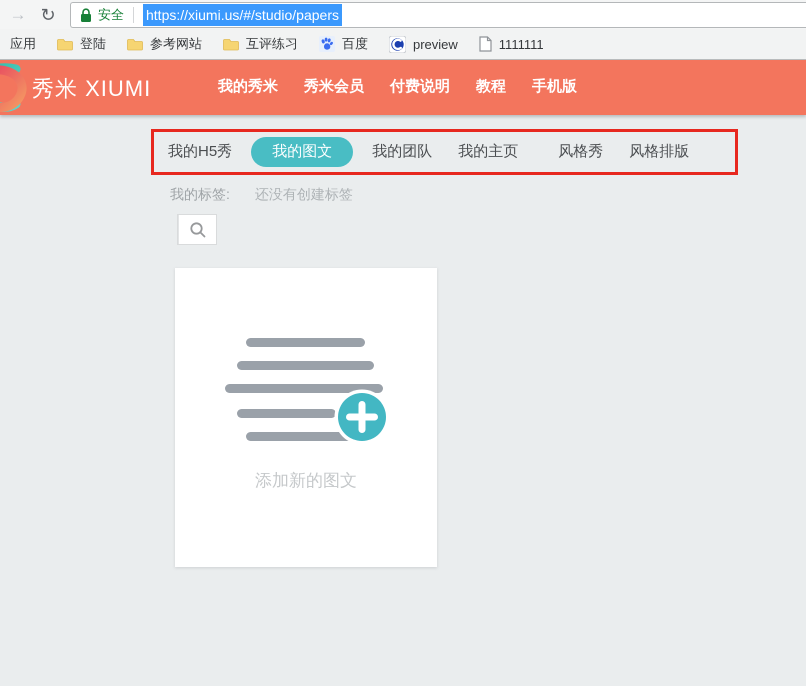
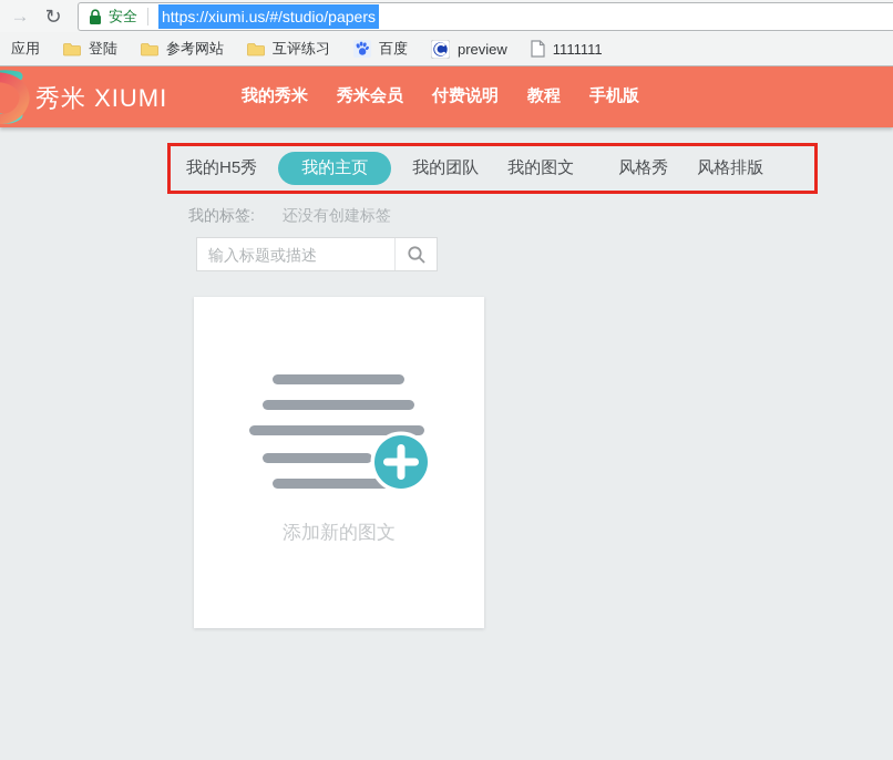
  →
  ↻
  安全
  https://xiumi.us/#/studio/papers
  应用
  登陆
  参考网站
  互评练习
  百度
  preview
  1111111
  秀米 XIUMI
  我的秀米
  秀米会员
  付费说明
  教程
  手机版
  我的H5秀
- 我的图文
+ 我的主页
  我的团队
- 我的主页
+ 我的图文
  风格秀
  风格排版
  我的标签:
  还没有创建标签
+ 输入标题或描述
  添加新的图文
